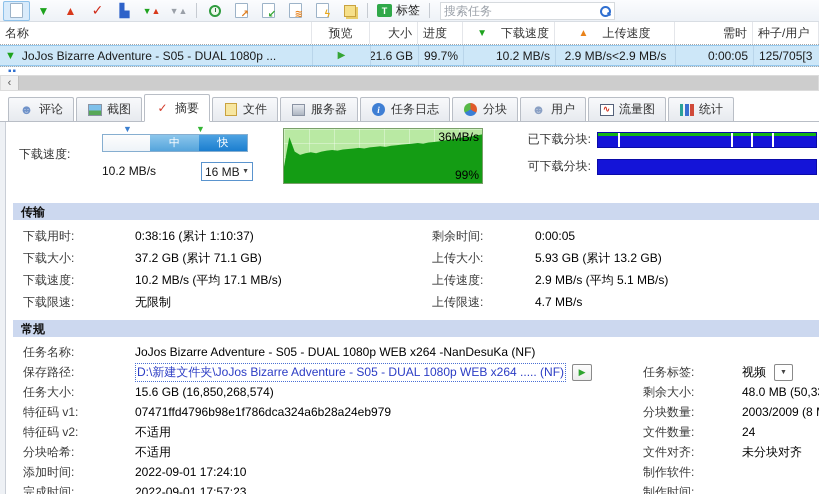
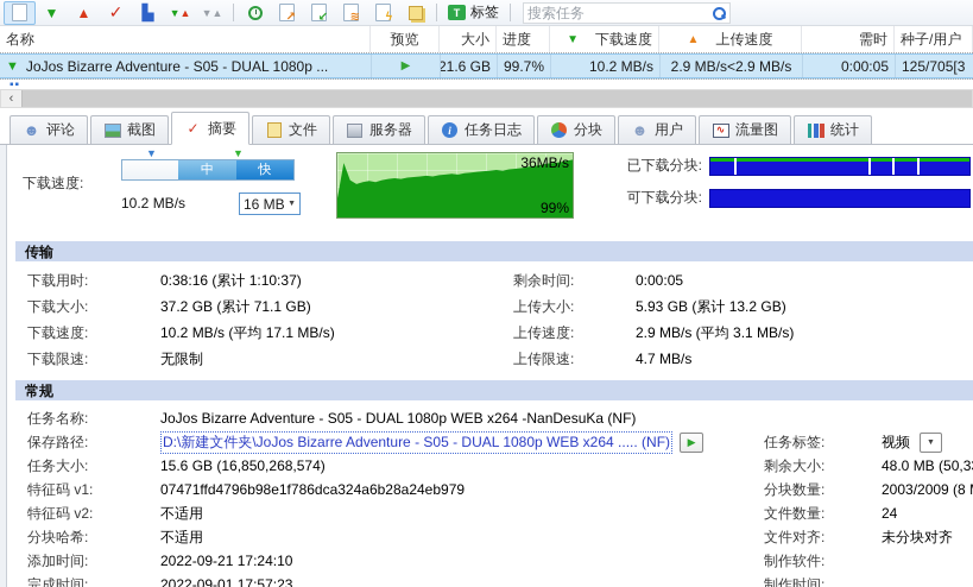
  ▼
  ▲
  ✓
  ▙
  ▼
  ▲
  ▼
  ▲
  ↗
  ↙
  ≋
  ϟ
  T
  标签
  搜索任务
  名称
  预览
  大小
  进度
  ▼
  下载速度
  ▲
  上传速度
  需时
  种子/用户
  ▼
  JoJos Bizarre Adventure - S05 - DUAL 1080p ...
  ▶
  21.6 GB
  99.7%
  10.2 MB/s
  2.9 MB/s<2.9 MB/s
  0:00:05
  125/705[3
  ▪▪
  ‹
  ☻
  评论
  截图
  ✓
  摘要
  文件
  服务器
  i
  任务日志
  分块
  ☻
  用户
  ∿
  流量图
  统计
  下载速度:
  ▼
  ▼
  中
  快
  10.2 MB/s
  16 MB
  36MB/s
  99%
  已下载分块:
  可下载分块:
  传输
  下载用时:
  0:38:16 (累计 1:10:37)
  下载大小:
  37.2 GB (累计 71.1 GB)
  下载速度:
  10.2 MB/s (平均 17.1 MB/s)
  下载限速:
  无限制
  剩余时间:
  0:00:05
  上传大小:
  5.93 GB (累计 13.2 GB)
  上传速度:
- 2.9 MB/s (平均 5.1 MB/s)
+ 2.9 MB/s (平均 3.1 MB/s)
  上传限速:
  4.7 MB/s
  常规
  任务名称:
  JoJos Bizarre Adventure - S05 - DUAL 1080p WEB x264 -NanDesuKa (NF)
  保存路径:
  D:\新建文件夹\JoJos Bizarre Adventure - S05 - DUAL 1080p WEB x264 ..... (NF)
  ▶
  任务大小:
  15.6 GB (16,850,268,574)
  特征码 v1:
  07471ffd4796b98e1f786dca324a6b28a24eb979
  特征码 v2:
  不适用
  分块哈希:
  不适用
  添加时间:
- 2022-09-01 17:24:10
+ 2022-09-21 17:24:10
  完成时间:
  2022-09-01 17:57:23
  任务标签:
  视频
  剩余大小:
  48.0 MB (50,3
  分块数量:
  2003/2009 (8
  文件数量:
  24
  文件对齐:
  未分块对齐
  制作软件:
  制作时间:
